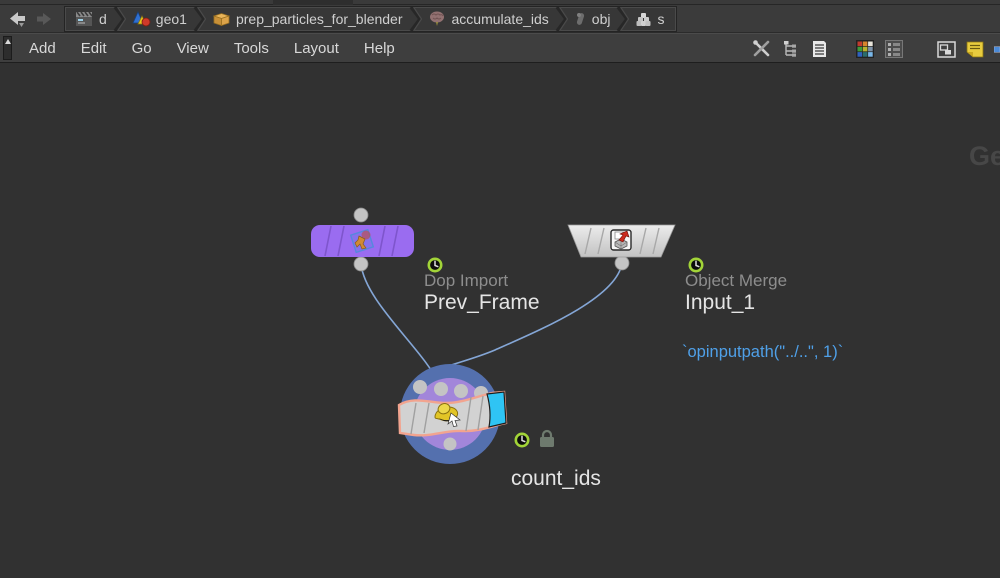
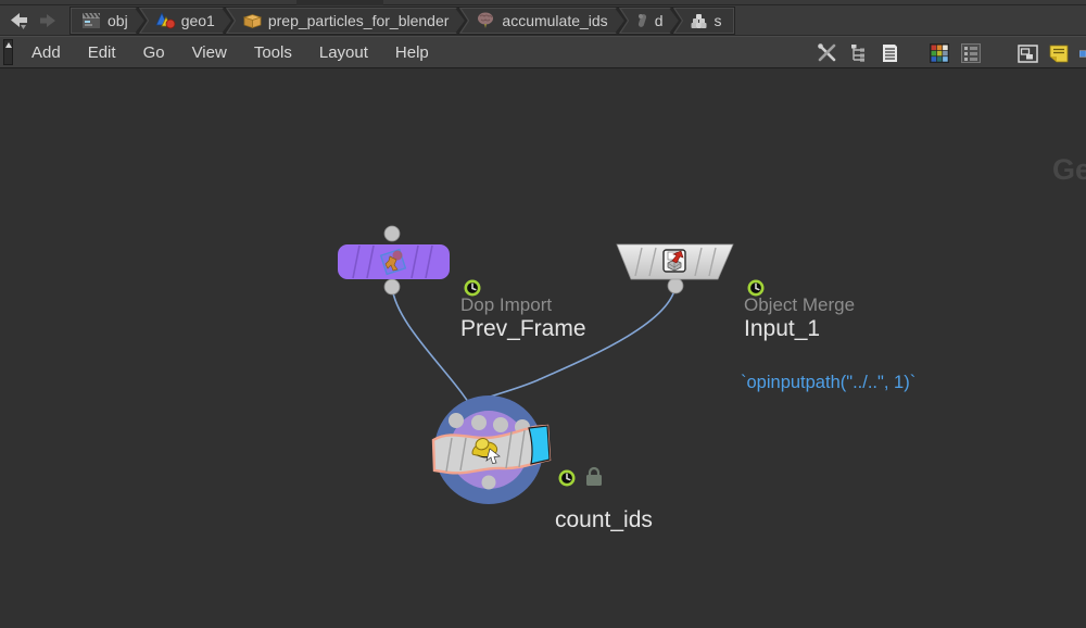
- d
+ obj
  geo1
  prep_particles_for_blender
  accumulate_ids
- obj
+ d
  s
  Add
  Edit
  Go
  View
  Tools
  Layout
  Help
  Dop Import
  Prev_Frame
  Object Merge
  Input_1
  `opinputpath("../..", 1)`
  count_ids
